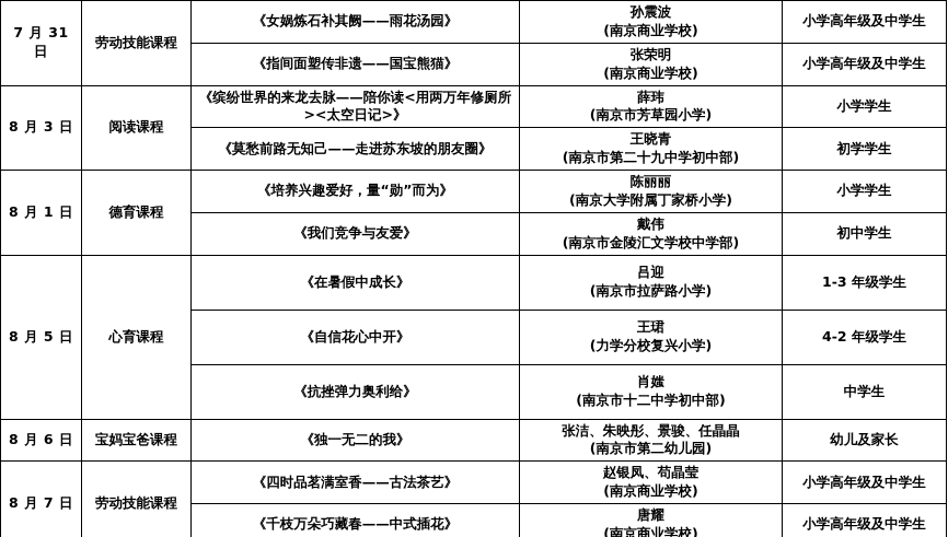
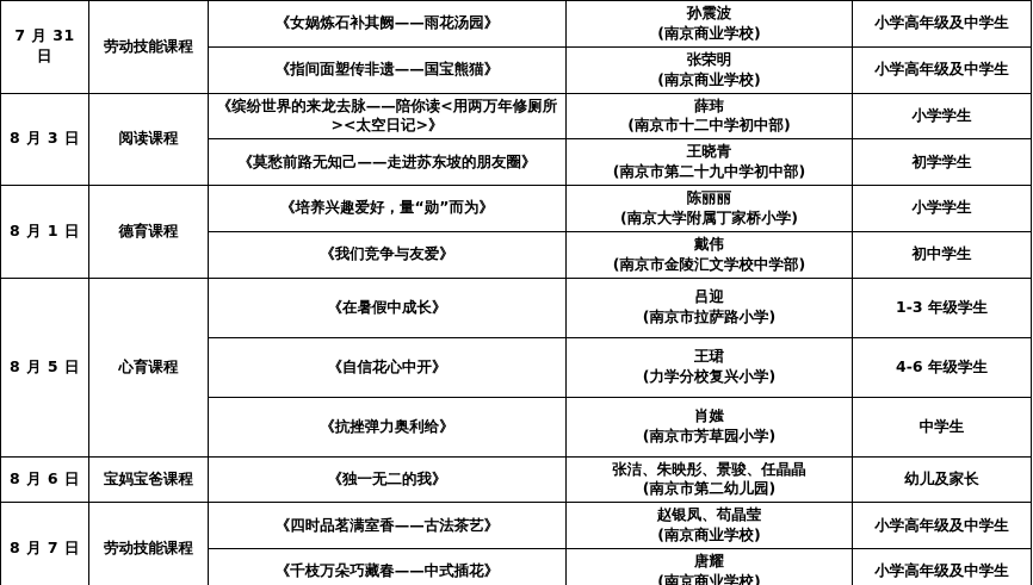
  7 月 31 日	劳动技能课程	《女娲炼石补其阙——雨花汤园》	孙震波(南京商业学校)	小学高年级及中学生
  《指间面塑传非遗——国宝熊猫》	张荣明(南京商业学校)	小学高年级及中学生
- 8 月 3 日	阅读课程	《缤纷世界的来龙去脉——陪你读<用两万年修厕所><太空日记>》	薛玮(南京市芳草园小学)	小学学生
+ 8 月 3 日	阅读课程	《缤纷世界的来龙去脉——陪你读<用两万年修厕所><太空日记>》	薛玮(南京市十二中学初中部)	小学学生
  《莫愁前路无知己——走进苏东坡的朋友圈》	王晓青(南京市第二十九中学初中部)	初学学生
  8 月 1 日	德育课程	《培养兴趣爱好，量“勋”而为》	陈丽丽(南京大学附属丁家桥小学)	小学学生
  《我们竞争与友爱》	戴伟(南京市金陵汇文学校中学部)	初中学生
  8 月 5 日	心育课程	《在暑假中成长》	吕迎(南京市拉萨路小学)	1-3 年级学生
- 《自信花心中开》	王珺(力学分校复兴小学)	4-2 年级学生
+ 《自信花心中开》	王珺(力学分校复兴小学)	4-6 年级学生
- 《抗挫弹力奥利给》	肖媸(南京市十二中学初中部)	中学生
+ 《抗挫弹力奥利给》	肖媸(南京市芳草园小学)	中学生
  8 月 6 日	宝妈宝爸课程	《独一无二的我》	张洁、朱映彤、景骏、任晶晶(南京市第二幼儿园)	幼儿及家长
  8 月 7 日	劳动技能课程	《四时品茗满室香——古法茶艺》	赵银凤、苟晶莹(南京商业学校)	小学高年级及中学生
  《千枝万朵巧藏春——中式插花》	唐耀(南京商业学校)	小学高年级及中学生
